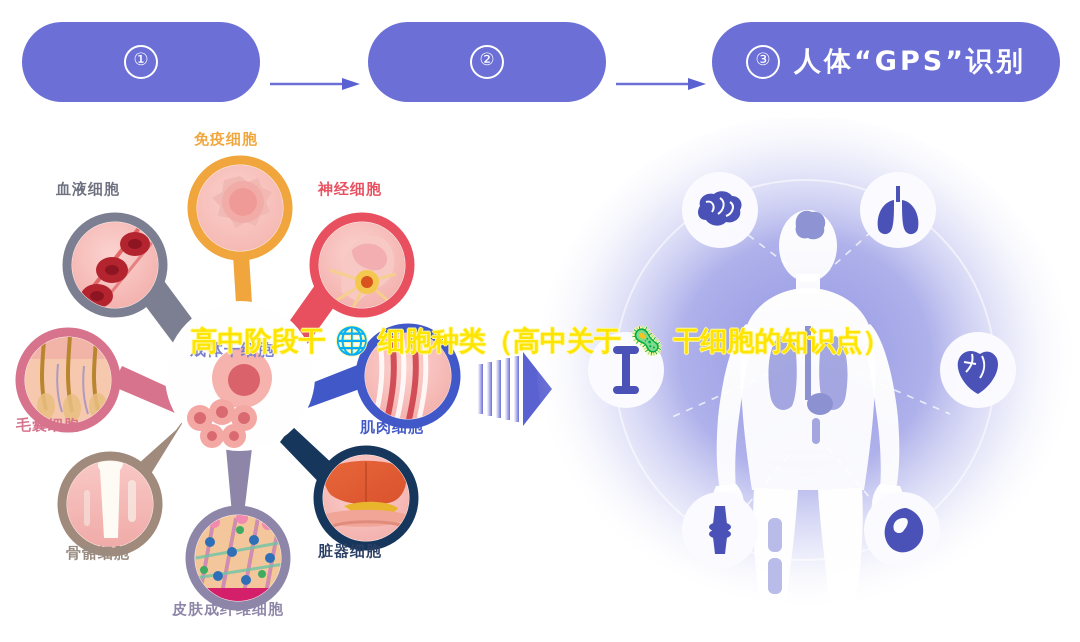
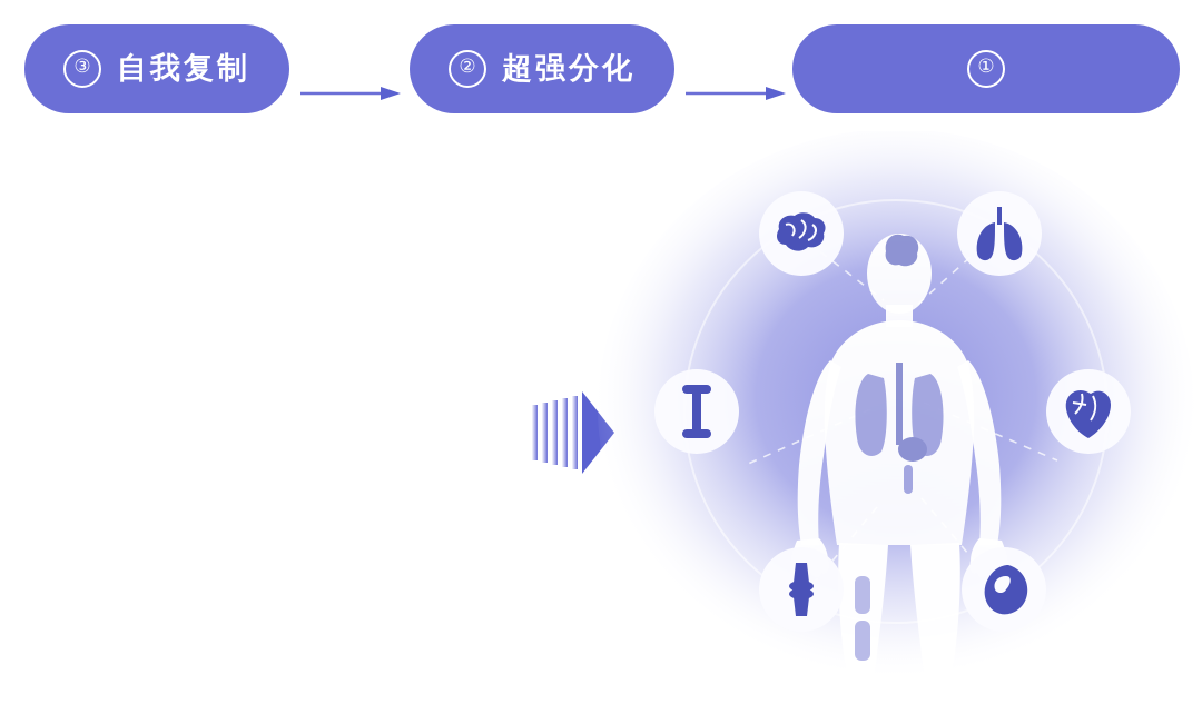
- ①
+ ③
+ 自我复制
  ②
+ 超强分化
- ③
+ ①
- 人体“GPS”识别
- 血液细胞
- 免疫细胞
- 神经细胞
- 毛囊细胞
- 肌肉细胞
- 骨骼细胞
- 皮肤成纤维细胞
- 脏器细胞
- 成体干细胞
- 高中阶段干 🌐 细胞种类（高中关于 🦠 干细胞的知识点）
